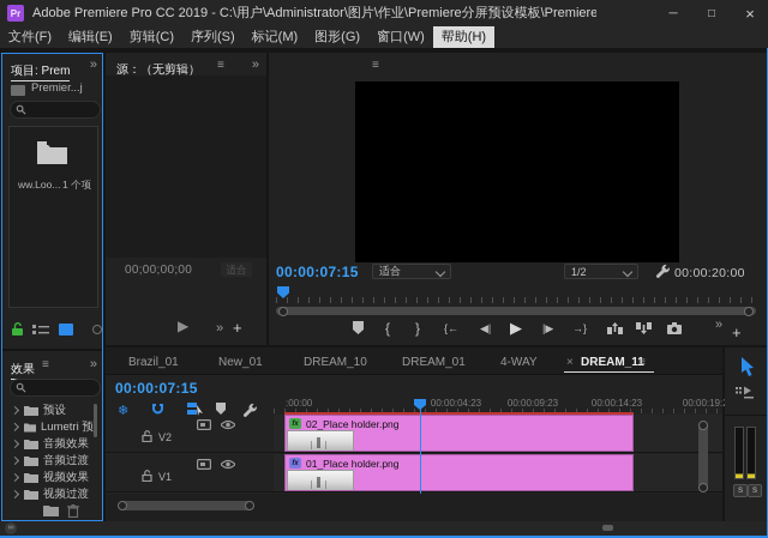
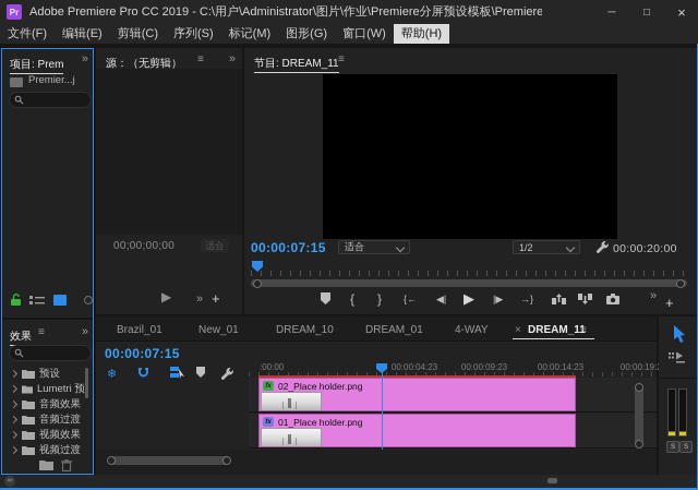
  Pr
  Adobe Premiere Pro CC 2019 - C:\用户\Administrator\图片\作业\Premiere分屏预设模板\Premiere
  ─
  □
  ×
  文件(F)
  编辑(E)
  剪辑(C)
  序列(S)
  标记(M)
  图形(G)
  窗口(W)
  帮助(H)
  项目: Prem
  »
  Premier...j
- ww.Loo...
- 1 个项
  效果
  ≡
  »
  预设
  Lumetri 预
  音频效果
  音频过渡
  视频效果
  视频过渡
  源：（无剪辑）
  ≡
  »
  00;00;00;00
  适合
  ▶
  »
  +
+ 节目: DREAM_11
  ≡
  00:00:07:15
  适合
  1/2
  00:00:20:00
  {
  }
  {←
  ◀|
  ▶
  |▶
  →}
  »
  +
  Brazil_01
  New_01
  DREAM_10
  DREAM_01
  4-WAY
  ×
  DREAM_11
  ≡
  00:00:07:15
  ❄
  :00:00
  00:00:04:23
  00:00:09:23
  00:00:14:23
  00:00:19:
- V2
- V1
  02_Place holder.png
  01_Place holder.png
